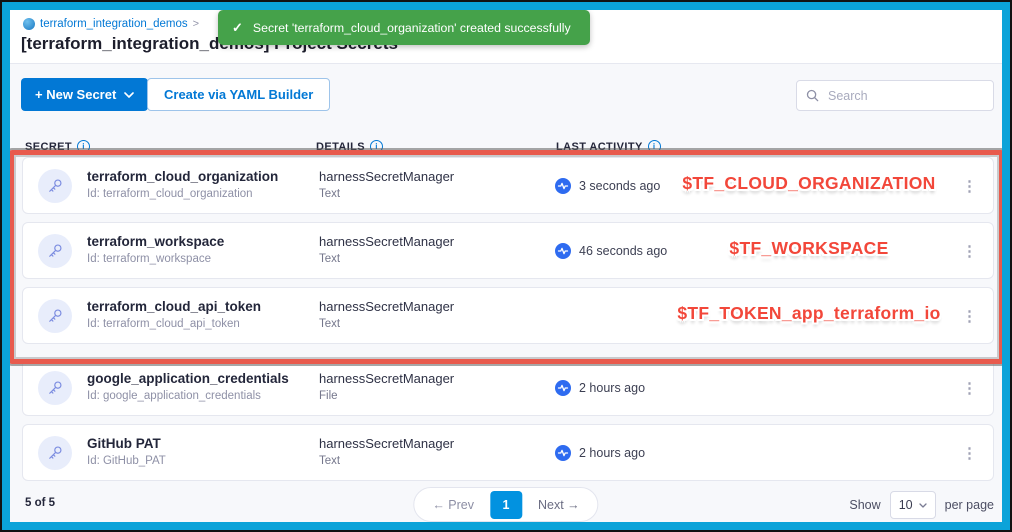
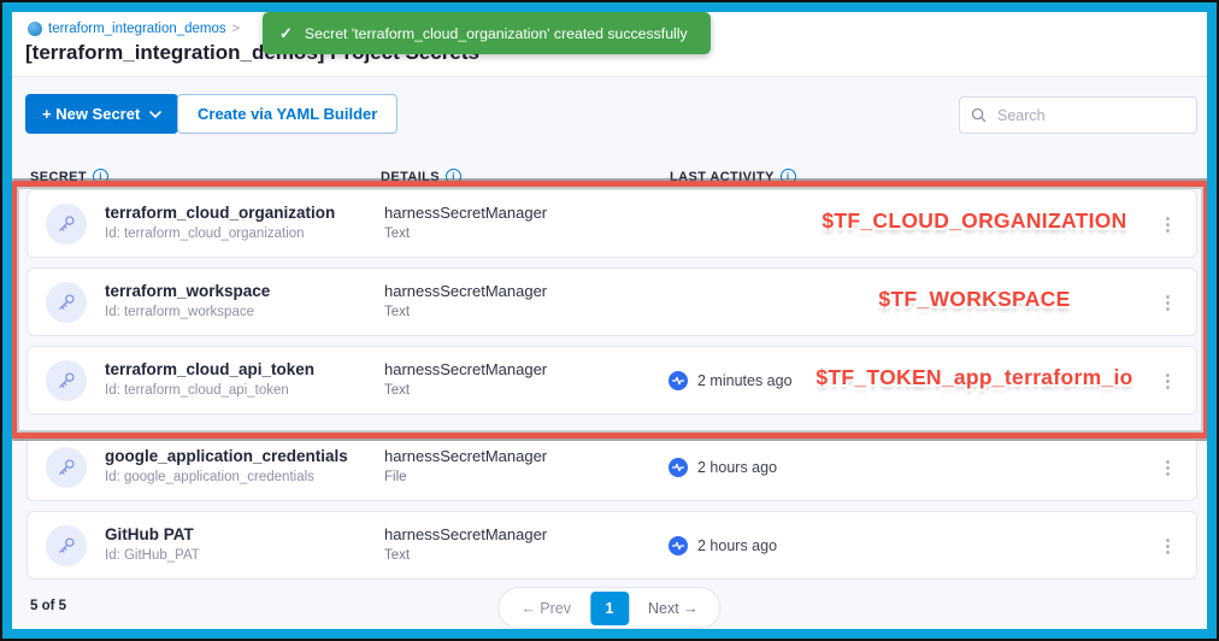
  terraform_integration_demos
  >
  ✓
  Secret 'terraform_cloud_organization' created successfully
  + New Secret
  Create via YAML Builder
  Search
  SECRET
  i
  DETAILS
  i
  LAST ACTIVITY
  i
  terraform_cloud_organization
  Id: terraform_cloud_organization
  harnessSecretManager
  Text
- 3 seconds ago
  $TF_CLOUD_ORGANIZATION
  ⋮
  terraform_workspace
  Id: terraform_workspace
  harnessSecretManager
  Text
- 46 seconds ago
  $TF_WORKSPACE
  ⋮
  terraform_cloud_api_token
  Id: terraform_cloud_api_token
  harnessSecretManager
  Text
+ 2 minutes ago
  $TF_TOKEN_app_terraform_io
  ⋮
  google_application_credentials
  Id: google_application_credentials
  harnessSecretManager
  File
  2 hours ago
  ⋮
  GitHub PAT
  Id: GitHub_PAT
  harnessSecretManager
  Text
  2 hours ago
  ⋮
  5 of 5
  ← Prev
  1
  Next →
- Show
- 10
- per page
